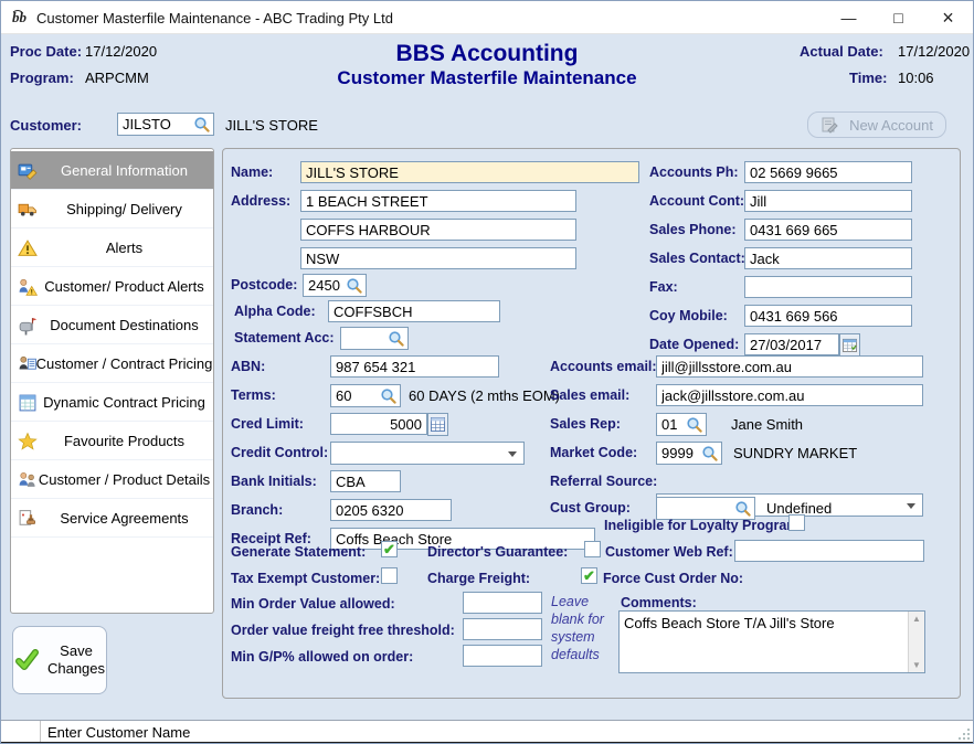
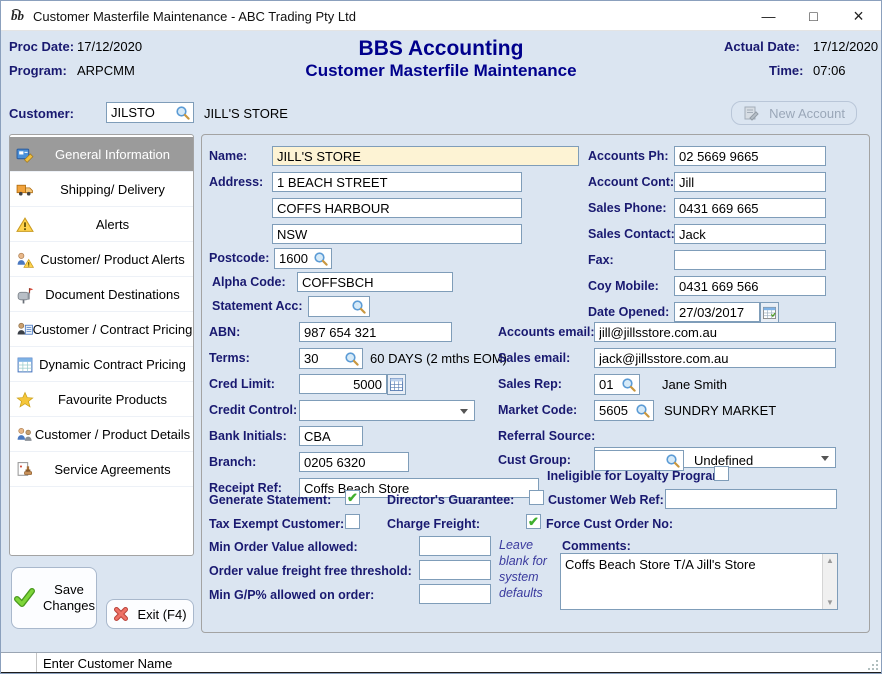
  bb
  Customer Masterfile Maintenance - ABC Trading Pty Ltd
  —
  □
  ×
  Proc Date:
  17/12/2020
  Program:
  ARPCMM
  BBS Accounting
  Customer Masterfile Maintenance
  Actual Date:
  17/12/2020
  Time:
- 10:06
+ 07:06
  Customer:
  JILSTO
  JILL'S STORE
  New Account
  General Information
  Shipping/ Delivery
  Alerts
  Customer/ Product Alerts
  Document Destinations
  Customer / Contract Pricing
  Dynamic Contract Pricing
  Favourite Products
  Customer / Product Details
  Service Agreements
  Save
  Changes
+ Exit (F4)
  Name:
  JILL'S STORE
  Address:
  1 BEACH STREET
  COFFS HARBOUR
  NSW
  Postcode:
- 2450
+ 1600
  Alpha Code:
  COFFSBCH
  Statement Acc:
  ABN:
  987 654 321
  Terms:
- 60
+ 30
  60 DAYS (2 mths EOM)
  Cred Limit:
  5000
  Credit Control:
  Bank Initials:
  CBA
  Branch:
  0205 6320
  Receipt Ref:
  Coffs Beach Store
  Accounts Ph:
  02 5669 9665
  Account Cont:
  Jill
  Sales Phone:
  0431 669 665
  Sales Contact:
  Jack
  Fax:
  Coy Mobile:
  0431 669 566
  Date Opened:
  27/03/2017
  Accounts email:
  jill@jillsstore.com.au
  Sales email:
  jack@jillsstore.com.au
  Sales Rep:
  01
  Jane Smith
  Market Code:
- 9999
+ 5605
  SUNDRY MARKET
  Referral Source:
  Cust Group:
  Undefined
  Ineligible for Loyalty Progra
  Generate Statement:
  ✔
  Director's Guarantee:
  Customer Web Ref:
  Tax Exempt Customer:
  Charge Freight:
  ✔
  Force Cust Order No:
  Min Order Value allowed:
  Order value freight free threshold:
  Min G/P% allowed on order:
  Leave blank for system defaults
  Comments:
  Coffs Beach Store T/A Jill's Store
  ▲
  ▼
  Enter Customer Name
